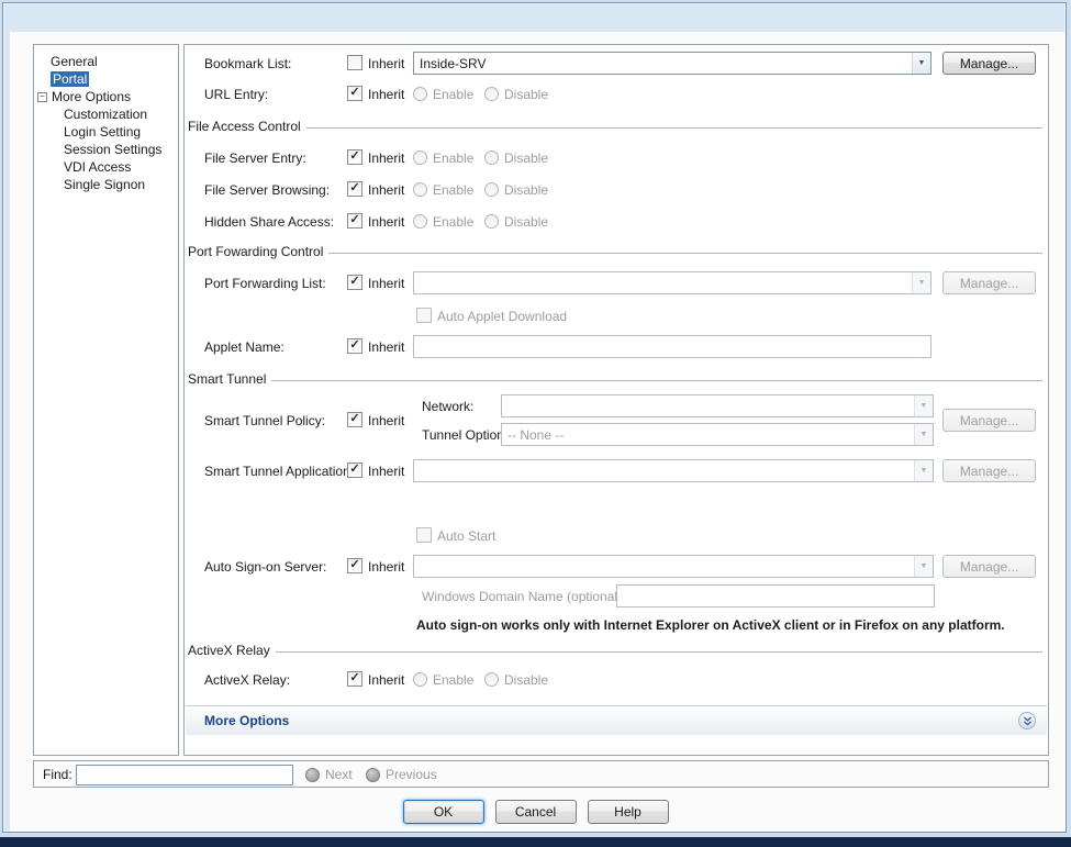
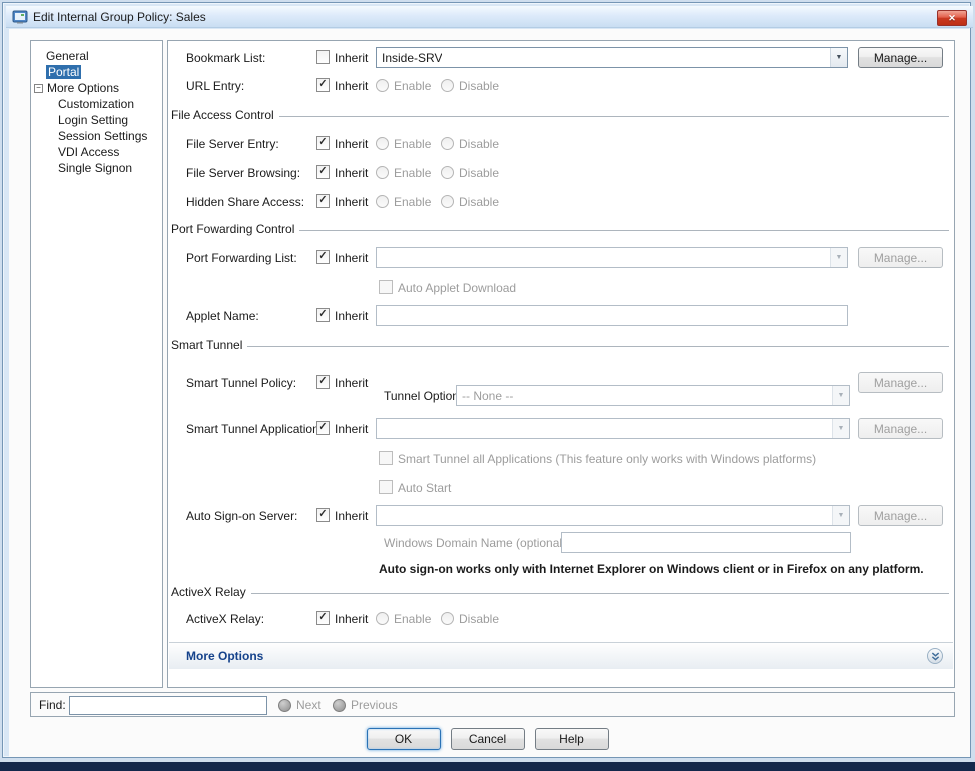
+ Edit Internal Group Policy: Sales
+ ✕
  General
  Portal
  −
  More Options
  Customization
  Login Setting
  Session Settings
  VDI Access
  Single Signon
  Bookmark List:
  Inherit
  Inside-SRV
  Manage...
  URL Entry:
  ✓
  Inherit
  Enable
  Disable
  File Access Control
  File Server Entry:
  ✓
  Inherit
  Enable
  Disable
  File Server Browsing:
  ✓
  Inherit
  Enable
  Disable
  Hidden Share Access:
  ✓
  Inherit
  Enable
  Disable
  Port Fowarding Control
  Port Forwarding List:
  ✓
  Inherit
  Manage...
  Auto Applet Download
  Applet Name:
  ✓
  Inherit
  Smart Tunnel
- Network:
  Smart Tunnel Policy:
  ✓
  Inherit
  Manage...
  Tunnel Optio
  -- None --
  Smart Tunnel Applicatio
  ✓
  Inherit
  Manage...
+ Smart Tunnel all Applications (This feature only works with Windows platforms)
  Auto Start
  Auto Sign-on Server:
  ✓
  Inherit
  Manage...
  Windows Domain Name (optiona
- Auto sign-on works only with Internet Explorer on ActiveX client or in Firefox on any platform.
+ Auto sign-on works only with Internet Explorer on Windows client or in Firefox on any platform.
  ActiveX Relay
  ActiveX Relay:
  ✓
  Inherit
  Enable
  Disable
  More Options
  Find:
  Next
  Previous
  OK
  Cancel
  Help
